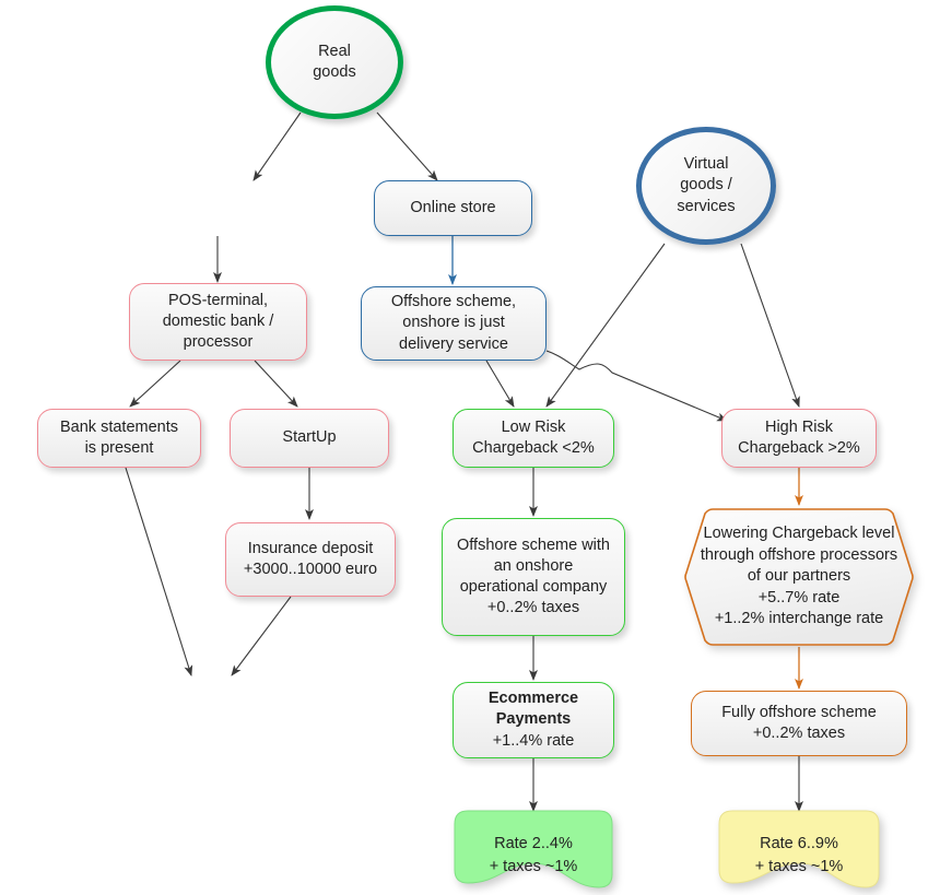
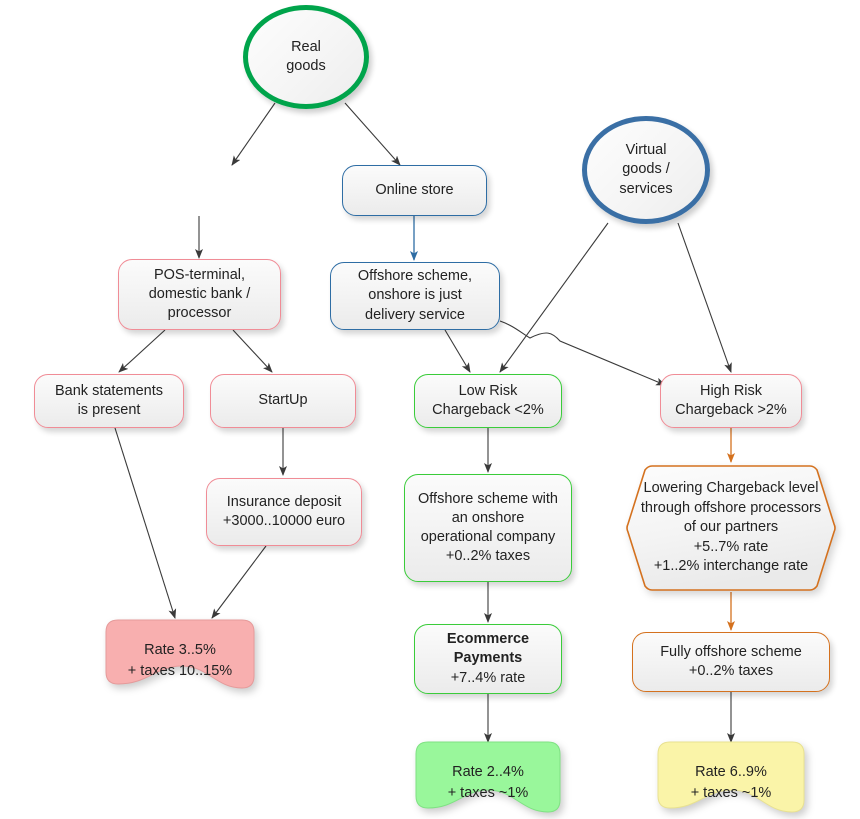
  Real
  goods
  Virtual
  goods /
  services
  Online store
  POS-terminal,
  domestic bank /
  processor
  Offshore scheme,
  onshore is just
  delivery service
  Bank statements
  is present
  StartUp
  Low Risk
  Chargeback <2%
  High Risk
  Chargeback >2%
  Insurance deposit
  +3000..10000 euro
  Offshore scheme with
  an onshore
  operational company
  +0..2% taxes
  Lowering Chargeback level
  through offshore processors
  of our partners
  +5..7% rate
  +1..2% interchange rate
  Ecommerce
  Payments
- +1..4% rate
+ +7..4% rate
  Fully offshore scheme
  +0..2% taxes
+ Rate 3..5%
+ + taxes 10..15%
  Rate 2..4%
  + taxes ~1%
  Rate 6..9%
  + taxes ~1%
